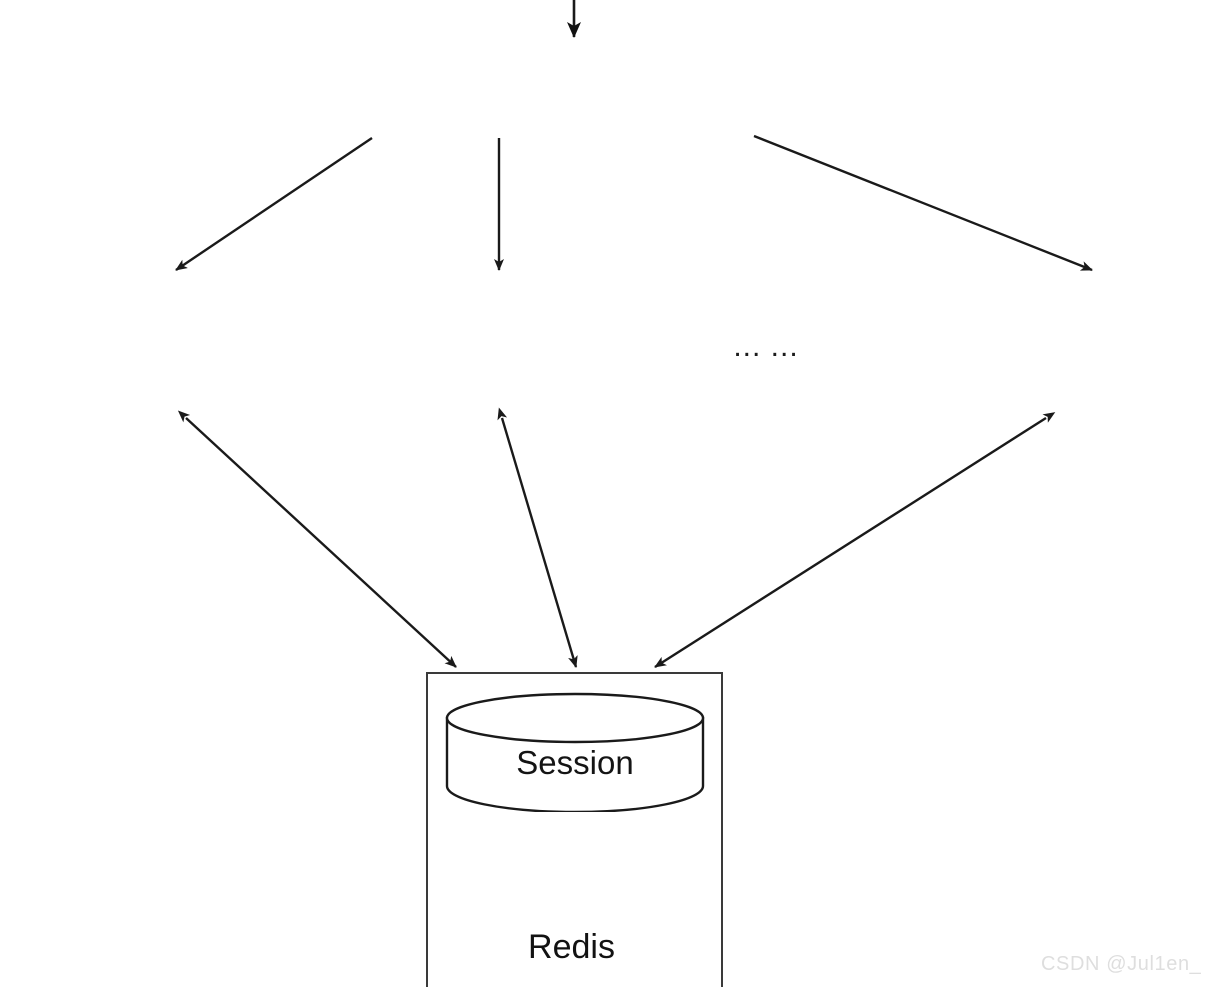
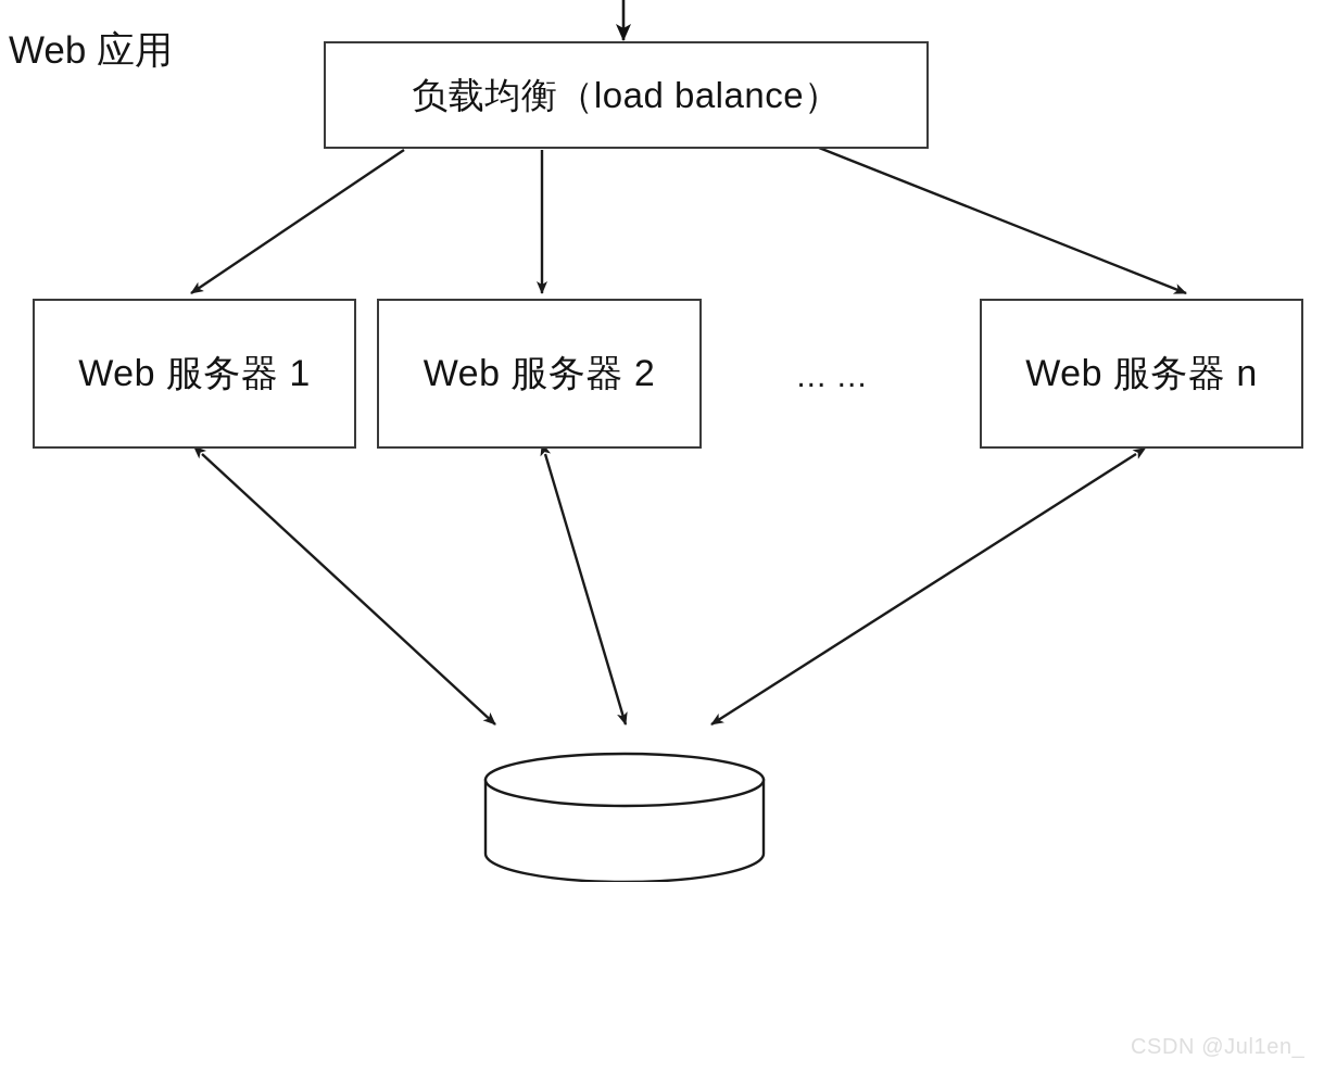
+ Web 应用
+ 负载均衡（load balance）
+ Web 服务器 1
+ Web 服务器 2
+ Web 服务器 n
  ... ...
- Redis
- Session
  CSDN @Jul1en_
